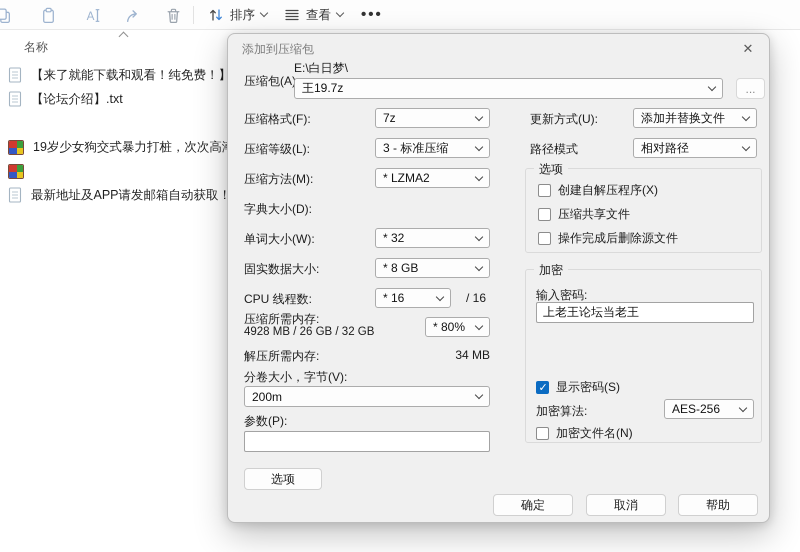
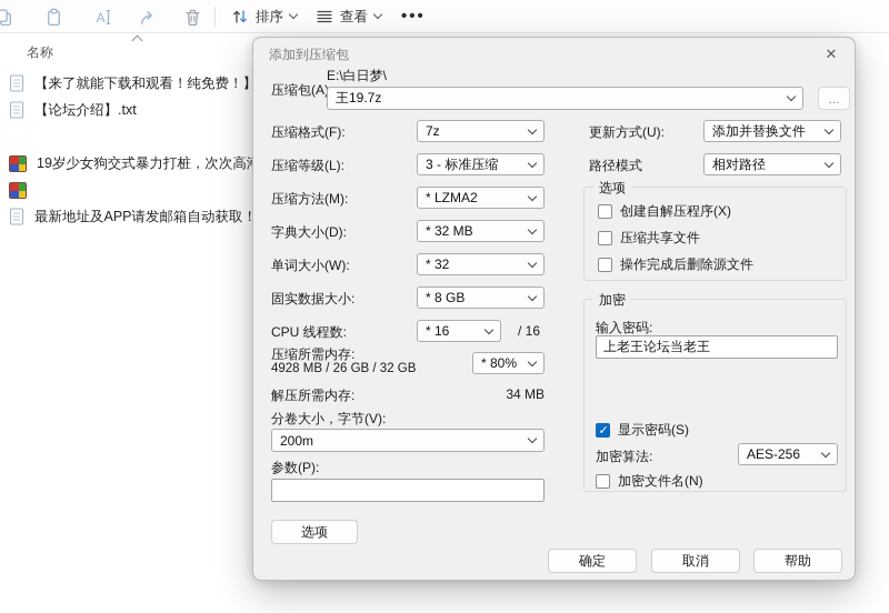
  A
  排序
  查看
  •••
  名称
  【来了就能下载和观看！纯免费！】
  【论坛介绍】.txt
  19岁少女狗交式暴力打桩，次次高
  最新地址及APP请发邮箱自动获取！
  添加到压缩包
  ✕
  压缩包(A
  E:\白日梦\
  王19.7z
  ...
  压缩格式(F):
  7z
  压缩等级(L):
  3 - 标准压缩
  压缩方法(M):
  * LZMA2
  字典大小(D):
+ * 32 MB
  单词大小(W):
  * 32
  固实数据大小:
  * 8 GB
  CPU 线程数:
  * 16
  / 16
  压缩所需内存:
  4928 MB / 26 GB / 32 GB
  * 80%
  解压所需内存:
  34 MB
  分卷大小，字节(V):
  200m
  参数(P):
  选项
  更新方式(U):
  添加并替换文件
  路径模式
  相对路径
  选项
  创建自解压程序(X)
  压缩共享文件
  操作完成后删除源文件
  加密
  输入密码:
  上老王论坛当老王
  显示密码(S)
  加密算法:
  AES-256
  加密文件名(N)
  确定
  取消
  帮助
